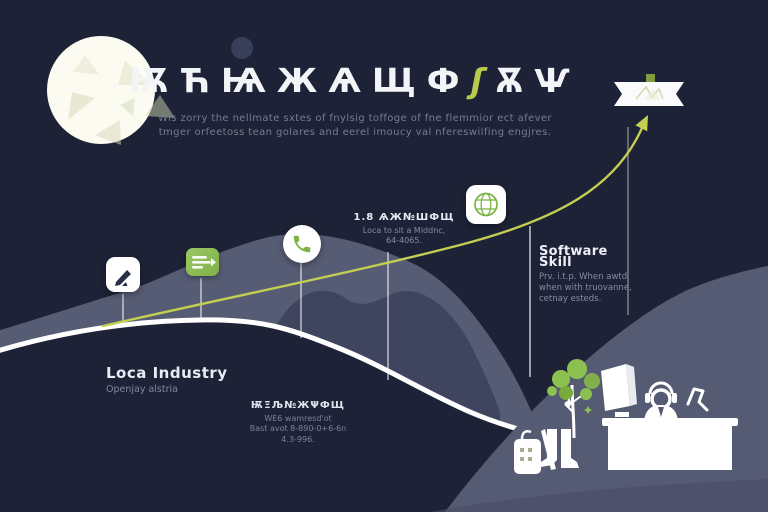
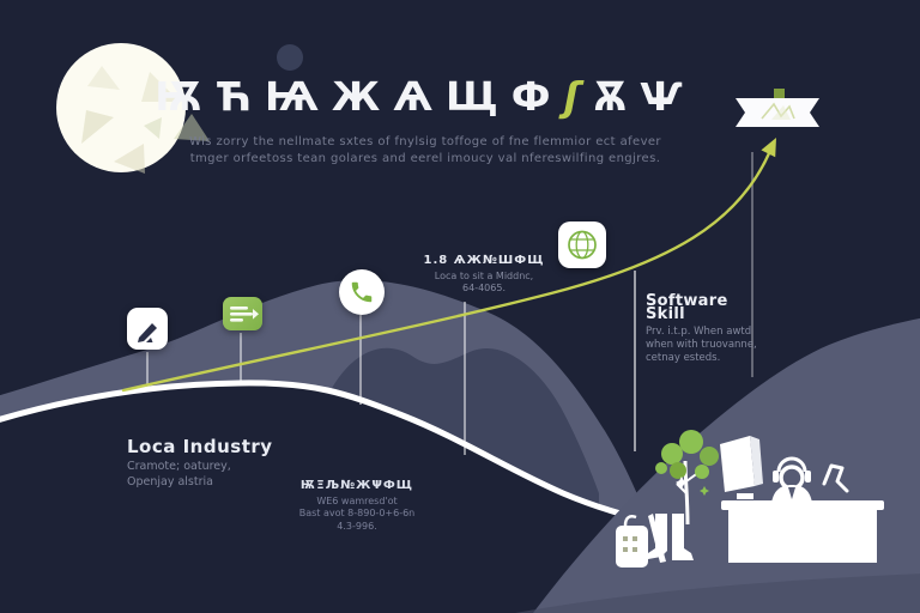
  ѬЋѨЖѦЩФʃѪѰ
  Wis zorry the nellmate sxtes of fnylsig toffoge of fne flemmior ect afever
  tmger orfeetoss tean golares and eerel imoucy val nfereswilfing engjres.
  1.8 ѦЖ№ШФЩ
  Loca to sit a Middnc,
  64-4065.
  Software Skill
  Prv. i.t.p. When awtd
  when with truovanne,
  cetnay esteds.
  Loca Industry
+ Cramote; oaturey,
  Openjay alstria
  ѬΞЉ№ЖΨФЩ
  WE6 wamresd'ot
  Bast avot 8-890-0+6-6n
  4.3-996.
